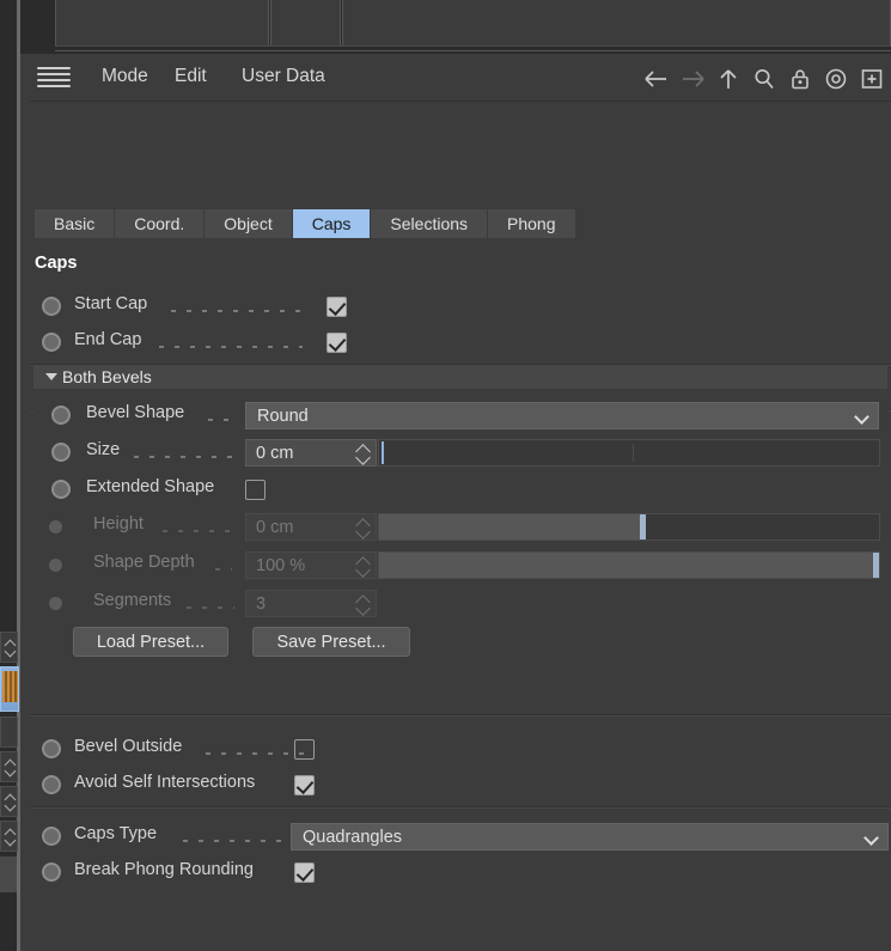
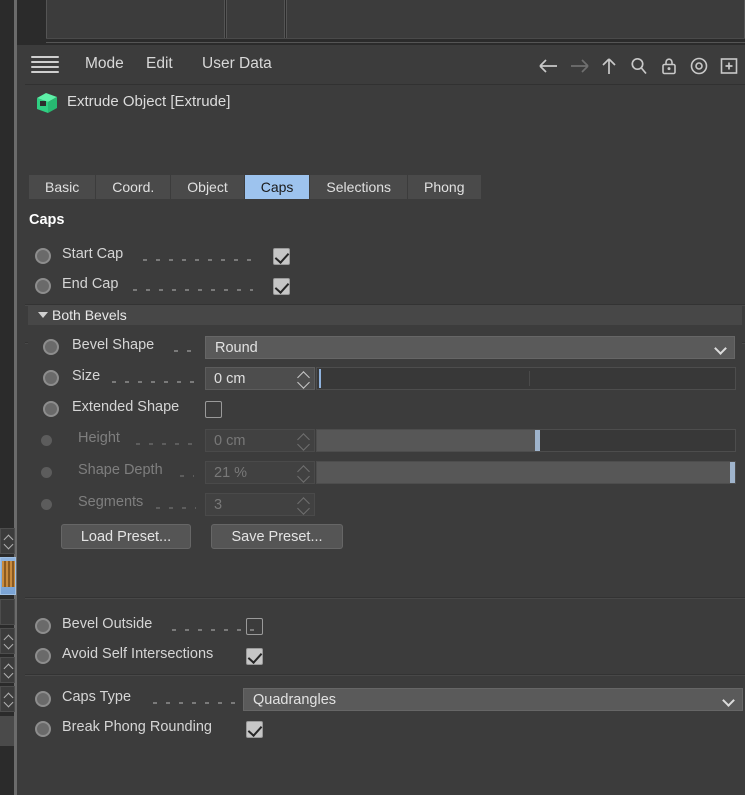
  Mode
  Edit
  User Data
+ Extrude Object [Extrude]
  Basic
  Coord.
  Object
  Caps
  Selections
  Phong
  Caps
  Start Cap
  End Cap
  Bevel Outside
  Avoid Self Intersections
  Caps Type
  Quadrangles
  Break Phong Rounding
  Both Bevels
  Bevel Shape
  Round
  Size
  0 cm
  Extended Shape
  Height
  0 cm
  Shape Depth
- 100 %
+ 21 %
  Segments
  3
  Load Preset...
  Save Preset...
